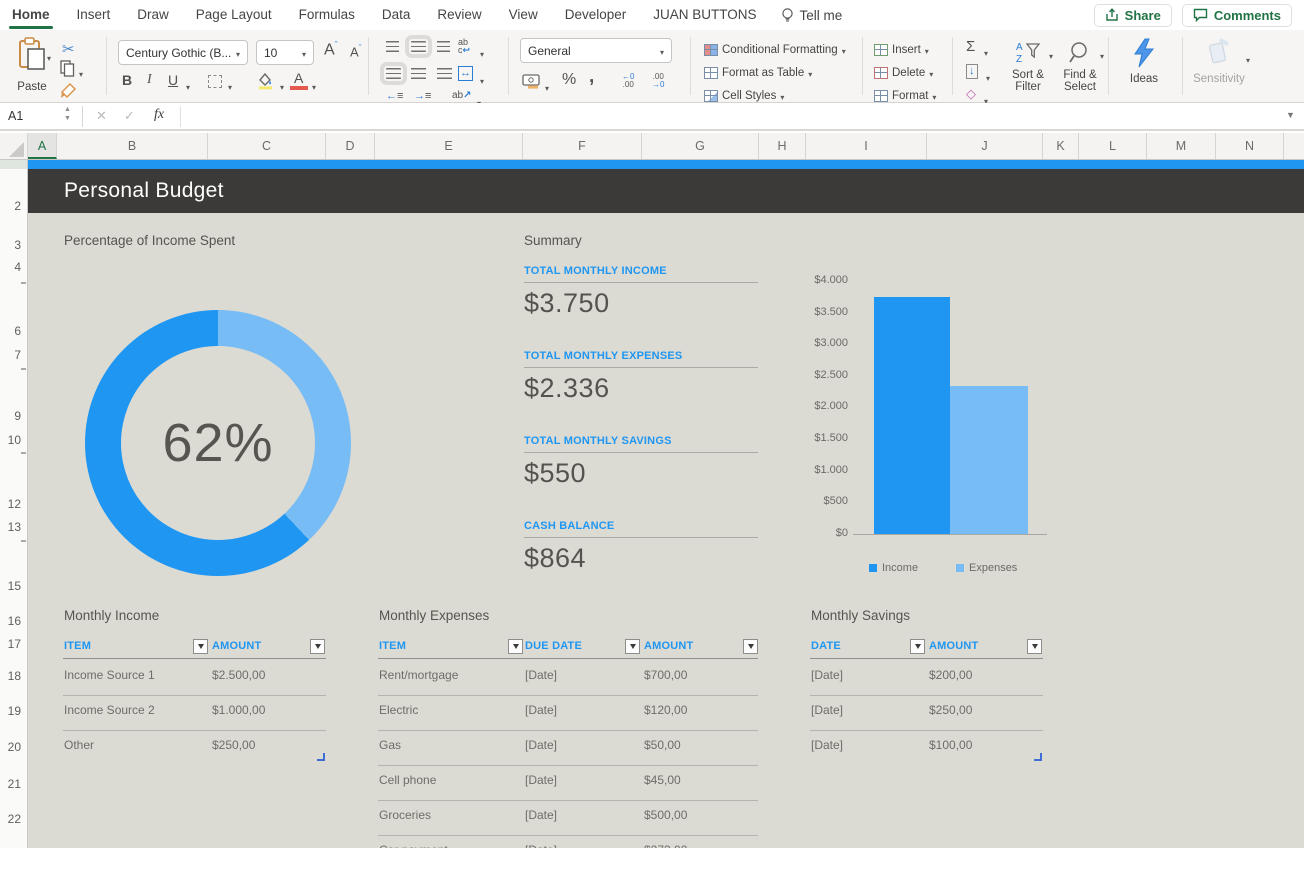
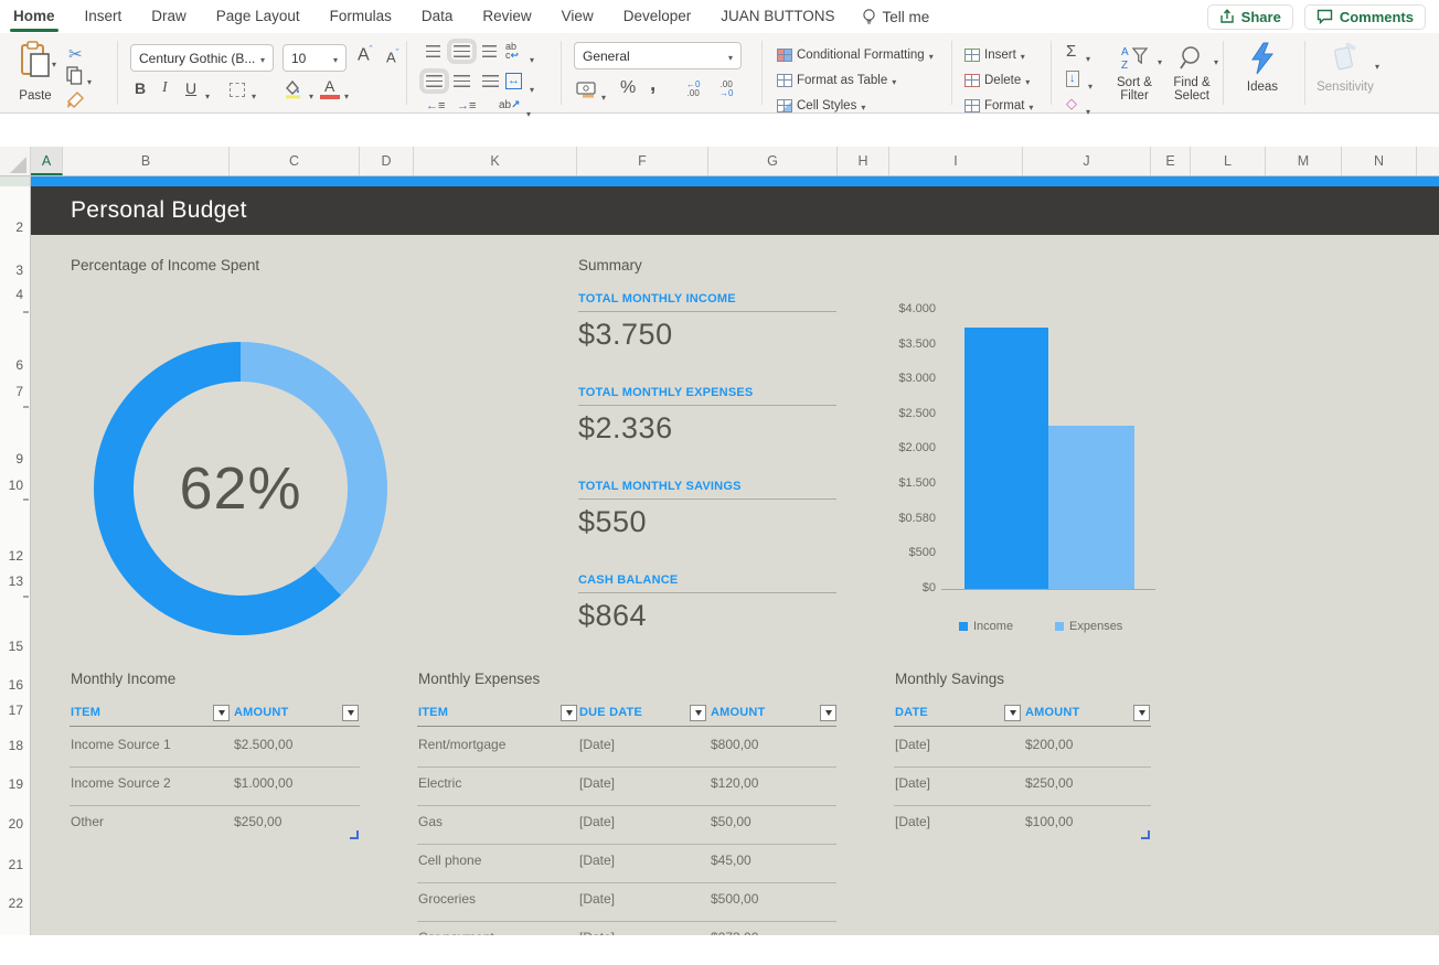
  Home
  Insert
  Draw
  Page Layout
  Formulas
  Data
  Review
  View
  Developer
  JUAN BUTTONS
  Tell me
  Share
  Comments
  Paste
  ✂
  Century Gothic (B...
  10
  Aˆ
  Aˇ
  B
  I
  U
  A
  ab
  c↩
  ↔
  ←≡
  →≡
  ab↗
  General
  %
  ,
  ←0
  .00
  .00
  →0
  Conditional Formatting
  Format as Table
  Cell Styles
  Insert
  Delete
  Format
  Σ
  ↓
  ◇
  A
  Z
  Sort &
  Filter
  Find &
  Select
  Ideas
  Sensitivity
- A1
- ✕
- ✓
- fx
- ▼
  A
  B
  C
  D
- E
+ K
  F
  G
  H
  I
  J
- K
+ E
  L
  M
  N
  2
  3
  4
  6
  7
  9
  10
  12
  13
  15
  16
  17
  18
  19
  20
  21
  22
  Personal Budget
  Percentage of Income Spent
  Summary
  62%
  TOTAL MONTHLY INCOME
  $3.750
  TOTAL MONTHLY EXPENSES
  $2.336
  TOTAL MONTHLY SAVINGS
  $550
  CASH BALANCE
  $864
  $4.000
  $3.500
  $3.000
  $2.500
  $2.000
  $1.500
- $1.000
+ $0.580
  $500
  $0
  Income
  Expenses
  Monthly Income
  ITEM
  AMOUNT
  Income Source 1
  $2.500,00
  Income Source 2
  $1.000,00
  Other
  $250,00
  Monthly Expenses
  ITEM
  DUE DATE
  AMOUNT
  Rent/mortgage
  [Date]
- $700,00
+ $800,00
  Electric
  [Date]
  $120,00
  Gas
  [Date]
  $50,00
  Cell phone
  [Date]
  $45,00
  Groceries
  [Date]
  $500,00
  Monthly Savings
  DATE
  AMOUNT
  [Date]
  $200,00
  [Date]
  $250,00
  [Date]
  $100,00
